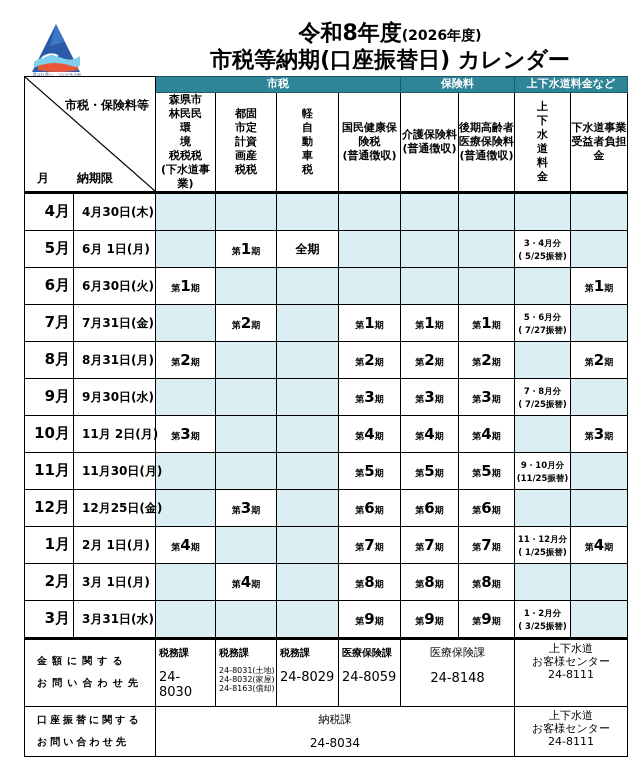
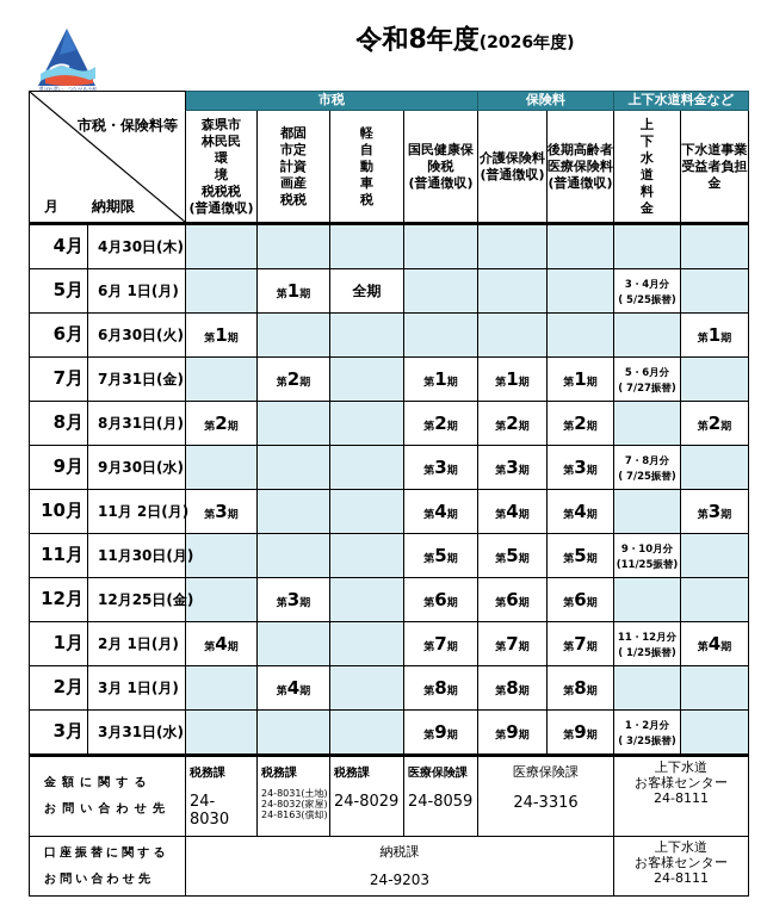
  令和8年度(2026年度)
- 市税等納期(口座振替日) カレンダー
  市税・保険料等 月 納期限	市税	保険料	上下水道料金など
- 森県市 林民民 環 境 税税税 (下水道事業)	都固 市定 計資 画産 税税	軽 自 動 車 税	国民健康保険税 (普通徴収)	介護保険料 (普通徴収)	後期高齢者医療保険料 (普通徴収)	上 下 水 道 料 金	下水道事業 受益者負担金
+ 森県市 林民民 環 境 税税税 (普通徴収)	都固 市定 計資 画産 税税	軽 自 動 車 税	国民健康保険税 (普通徴収)	介護保険料 (普通徴収)	後期高齢者医療保険料 (普通徴収)	上 下 水 道 料 金	下水道事業 受益者負担金
  4月	4月30日(木)
  5月	6月 1日(月)		第1期	全期				3・4月分 ( 5/25振替)
  6月	6月30日(火)	第1期							第1期
  7月	7月31日(金)		第2期		第1期	第1期	第1期	5・6月分 ( 7/27振替)
  8月	8月31日(月)	第2期			第2期	第2期	第2期		第2期
  9月	9月30日(水)				第3期	第3期	第3期	7・8月分 ( 7/25振替)
  10月	11月 2日(月)	第3期			第4期	第4期	第4期		第3期
  11月	11月30日(月)				第5期	第5期	第5期	9・10月分 (11/25振替)
  12月	12月25日(金)		第3期		第6期	第6期	第6期
  1月	2月 1日(月)	第4期			第7期	第7期	第7期	11・12月分 ( 1/25振替)	第4期
  2月	3月 1日(月)		第4期		第8期	第8期	第8期
  3月	3月31日(水)				第9期	第9期	第9期	1・2月分 ( 3/25振替)
- 金額に関するお問い合わせ先	税務課24-8030	税務課24-8031(土地) 24-8032(家屋) 24-8163(償却)	税務課24-8029	医療保険課24-8059	医療保険課24-8148	上下水道 お客様センター24-8111
+ 金額に関するお問い合わせ先	税務課24-8030	税務課24-8031(土地) 24-8032(家屋) 24-8163(償却)	税務課24-8029	医療保険課24-8059	医療保険課24-3316	上下水道 お客様センター24-8111
- 口座振替に関するお問い合わせ先	納税課24-8034	上下水道 お客様センター24-8111
+ 口座振替に関するお問い合わせ先	納税課24-9203	上下水道 お客様センター24-8111
